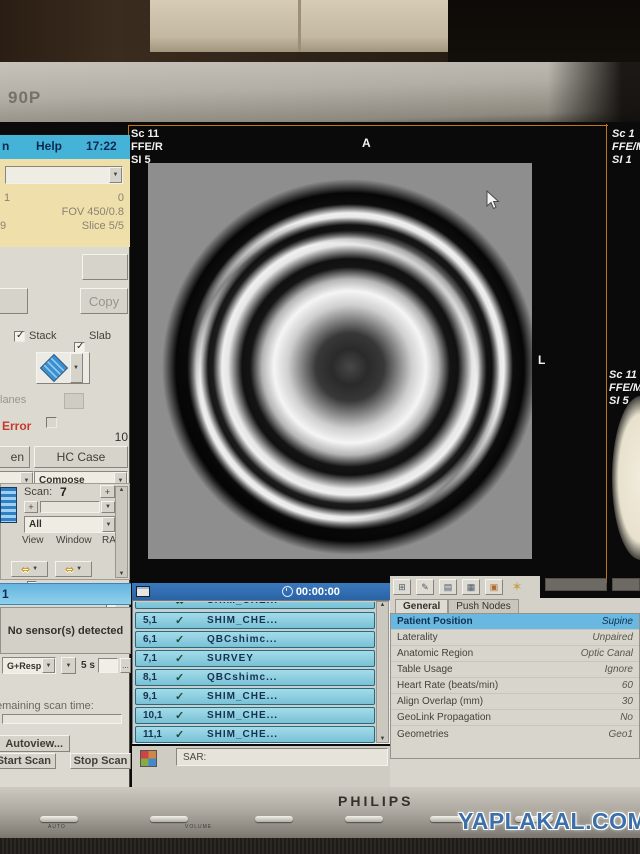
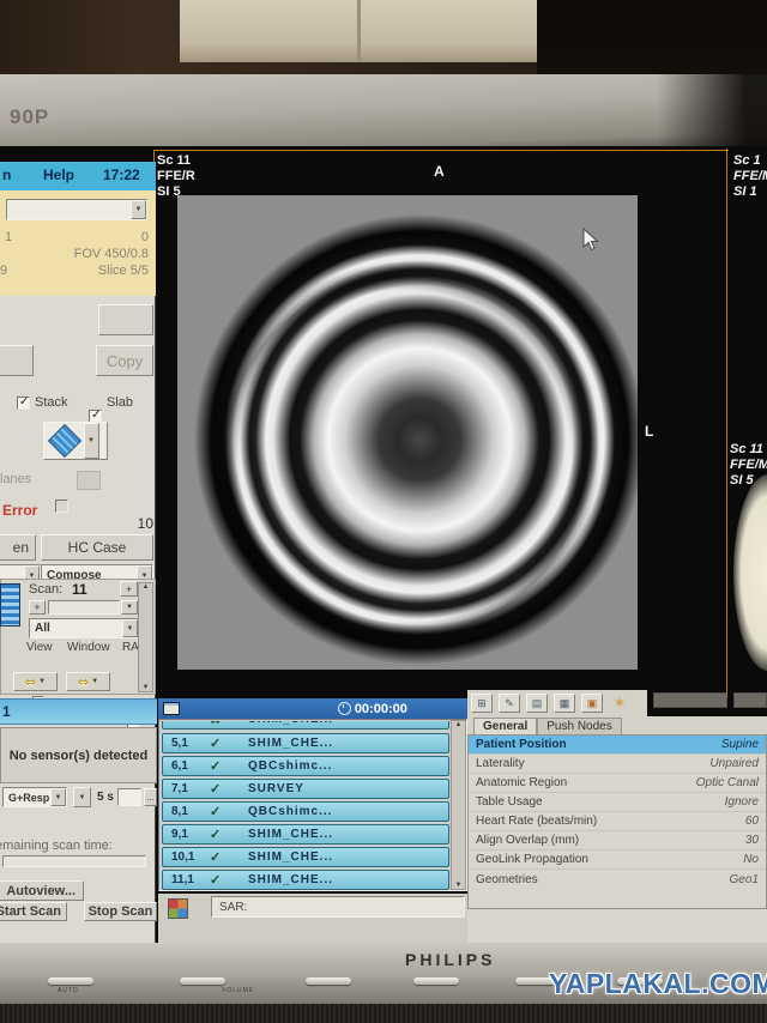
  90P
  Sc 11
  FFE/R
  SI 5
  A
  L
  Sc 1
  FFE/
  SI 1
  Sc 11
  FFE/M
  SI 5
  n
  Help
  17:22
  1
  0
  FOV 450/0.8
  9
  Slice 5/5
  Copy
  Stack
  Slab
  lanes
  Error
  10
  en
  HC Case
  Compose
  Scan:
- 7
+ 11
  +
  +
  All
  View
  Window
  ⇔
  ⇔
  1
  No sensor(s) detected
  G+Resp
  5 s
  ...
  maining scan time:
  Autoview...
  Start Scan
  Stop Scan
  00:00:00
  5,1
  ✓
  SHIM_CHE...
  6,1
  ✓
  QBCshimc...
  7,1
  ✓
  SURVEY
  8,1
  ✓
  QBCshimc...
  9,1
  ✓
  SHIM_CHE...
  10,1
  ✓
  SHIM_CHE...
  11,1
  ✓
  SHIM_CHE...
  SAR:
  ⊞
  ✎
  ▤
  ▦
  ▣
  ✶
  General
  Push Nodes
  Patient Position
  Supine
  Laterality
  Unpaired
  Anatomic Region
  Optic Canal
  Table Usage
  Ignore
  Heart Rate (beats/min)
  60
  Align Overlap (mm)
  30
  GeoLink Propagation
  No
  Geometries
  Geo1
  PHILIPS
  YAPLAKAL.COM
